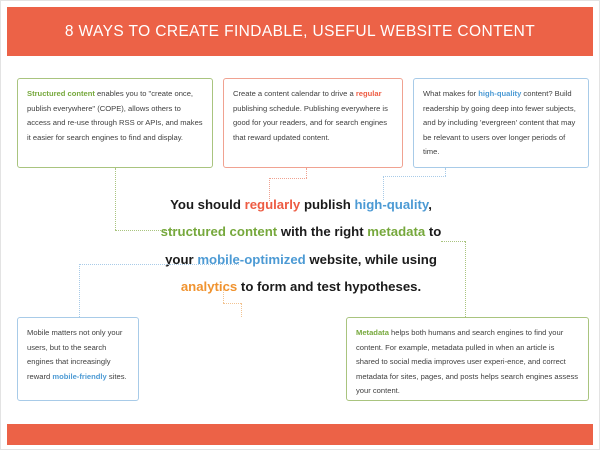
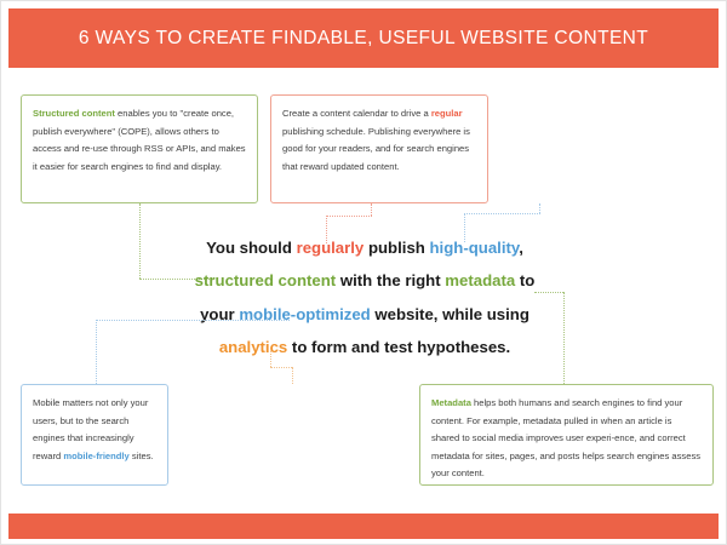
- 8 WAYS TO CREATE FINDABLE, USEFUL WEBSITE CONTENT
+ 6 WAYS TO CREATE FINDABLE, USEFUL WEBSITE CONTENT
  Structured content enables you to "create once, publish everywhere" (COPE), allows others to access and re-use through RSS or APIs, and makes it easier for search engines to find and display.
  Create a content calendar to drive a regular publishing schedule. Publishing everywhere is good for your readers, and for search engines that reward updated content.
- What makes for high-quality content? Build readership by going deep into fewer subjects, and by including 'evergreen' content that may be relevant to users over longer periods of time.
  You should regularly publish high-quality,
  structured content with the right metadata to
  your mobile-optimized website, while using
  analytics to form and test hypotheses.
  Mobile matters not only your users, but to the search engines that increasingly reward mobile-friendly sites.
  Metadata helps both humans and search engines to find your content. For example, metadata pulled in when an article is shared to social media improves user experi-ence, and correct metadata for sites, pages, and posts helps search engines assess your content.
